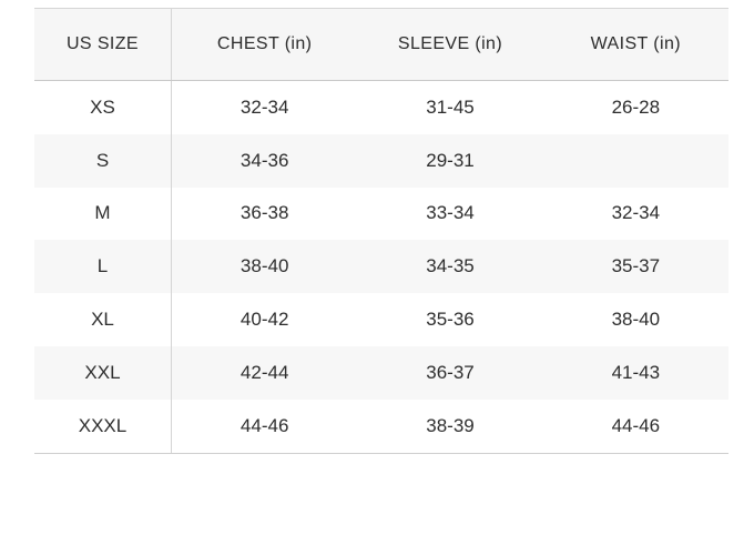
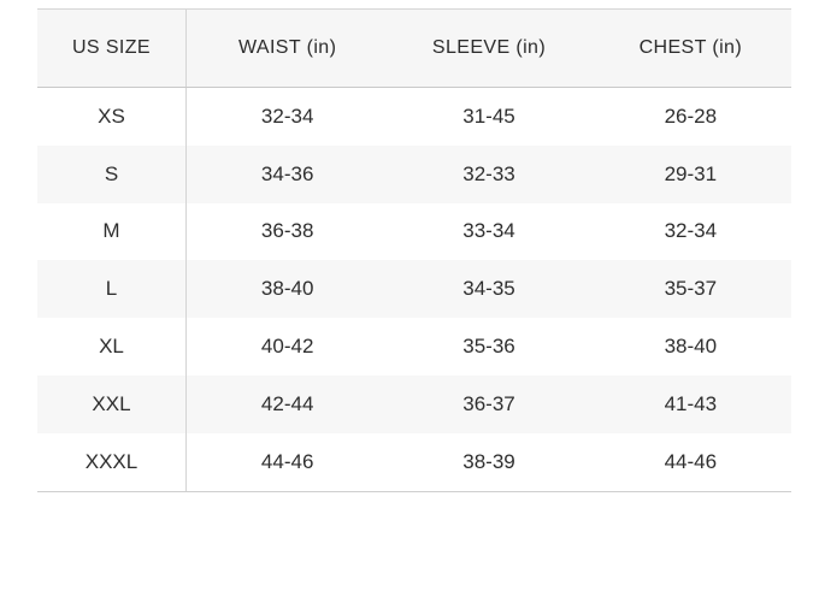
  US SIZE
- CHEST (in)
+ WAIST (in)
  SLEEVE (in)
- WAIST (in)
+ CHEST (in)
  XS
  32-34
  31-45
  26-28
  S
  34-36
+ 32-33
  29-31
  M
  36-38
  33-34
  32-34
  L
  38-40
  34-35
  35-37
  XL
  40-42
  35-36
  38-40
  XXL
  42-44
  36-37
  41-43
  XXXL
  44-46
  38-39
  44-46
